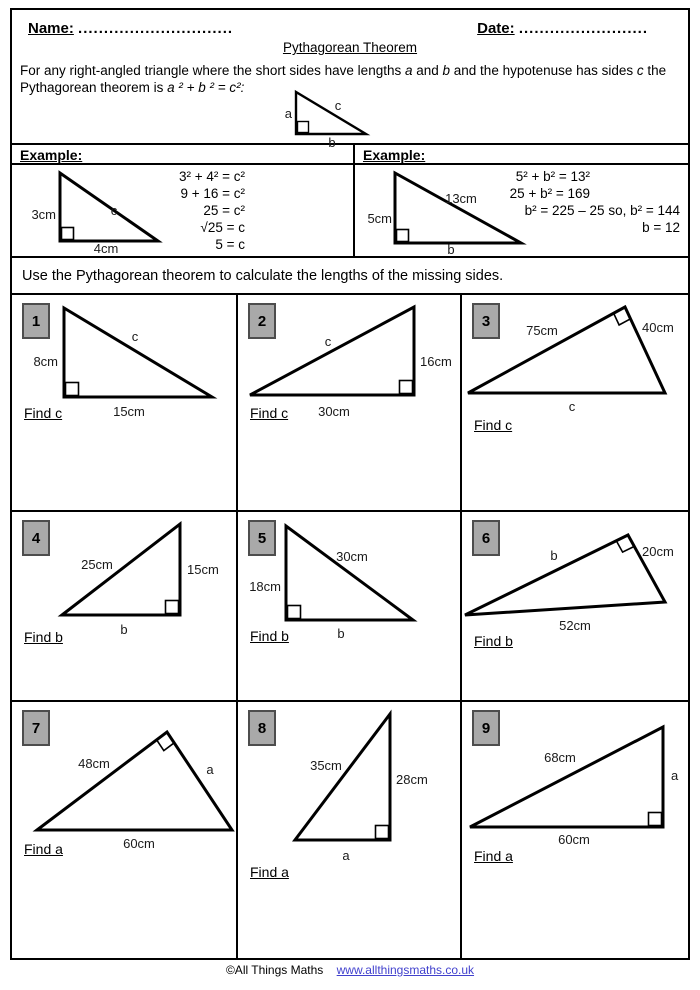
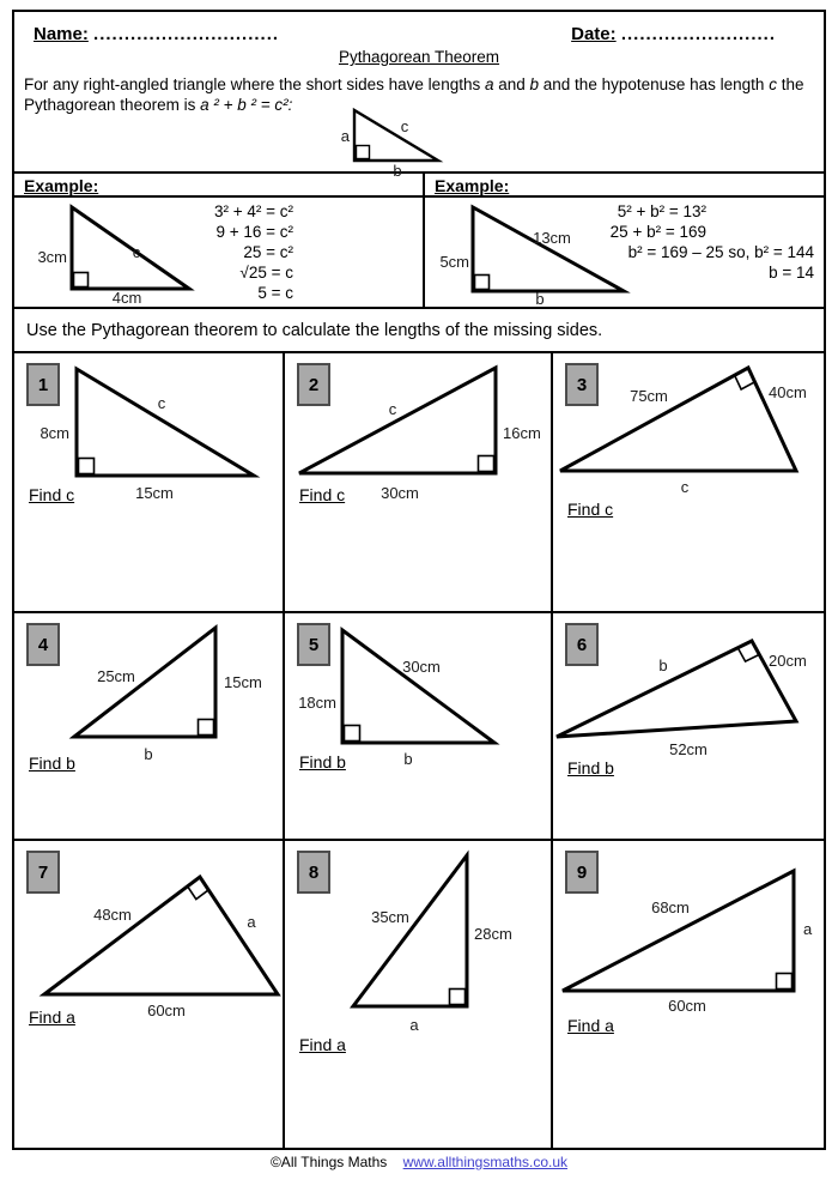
  Name: ..............................
  Date: .........................
  Pythagorean Theorem
- For any right-angled triangle where the short sides have lengths a and b and the hypotenuse has sides c the Pythagorean theorem is a ² + b ² = c²:
+ For any right-angled triangle where the short sides have lengths a and b and the hypotenuse has length c the Pythagorean theorem is a ² + b ² = c²:
  a
  c
  b
  Example:
  3cm
  c
  4cm
  3² + 4² = c²
  9 + 16 = c²
  25 = c²
  √25 = c
  5 = c
  Example:
  5cm
  13cm
  b
  5² + b² = 13²
  25 + b² = 169
- b² = 225 – 25 so, b² = 144
+ b² = 169 – 25 so, b² = 144
- b = 12
+ b = 14
  Use the Pythagorean theorem to calculate the lengths of the missing sides.
  1
  8cm
  c
  15cm
  Find c
  2
  c
  16cm
  30cm
  Find c
  3
  75cm
  40cm
  c
  Find c
  4
  25cm
  15cm
  b
  Find b
  5
  18cm
  30cm
  b
  Find b
  6
  b
  20cm
  52cm
  Find b
  7
  48cm
  a
  60cm
  Find a
  8
  35cm
  28cm
  a
  Find a
  9
  68cm
  a
  60cm
  Find a
  ©All Things Maths www.allthingsmaths.co.uk
